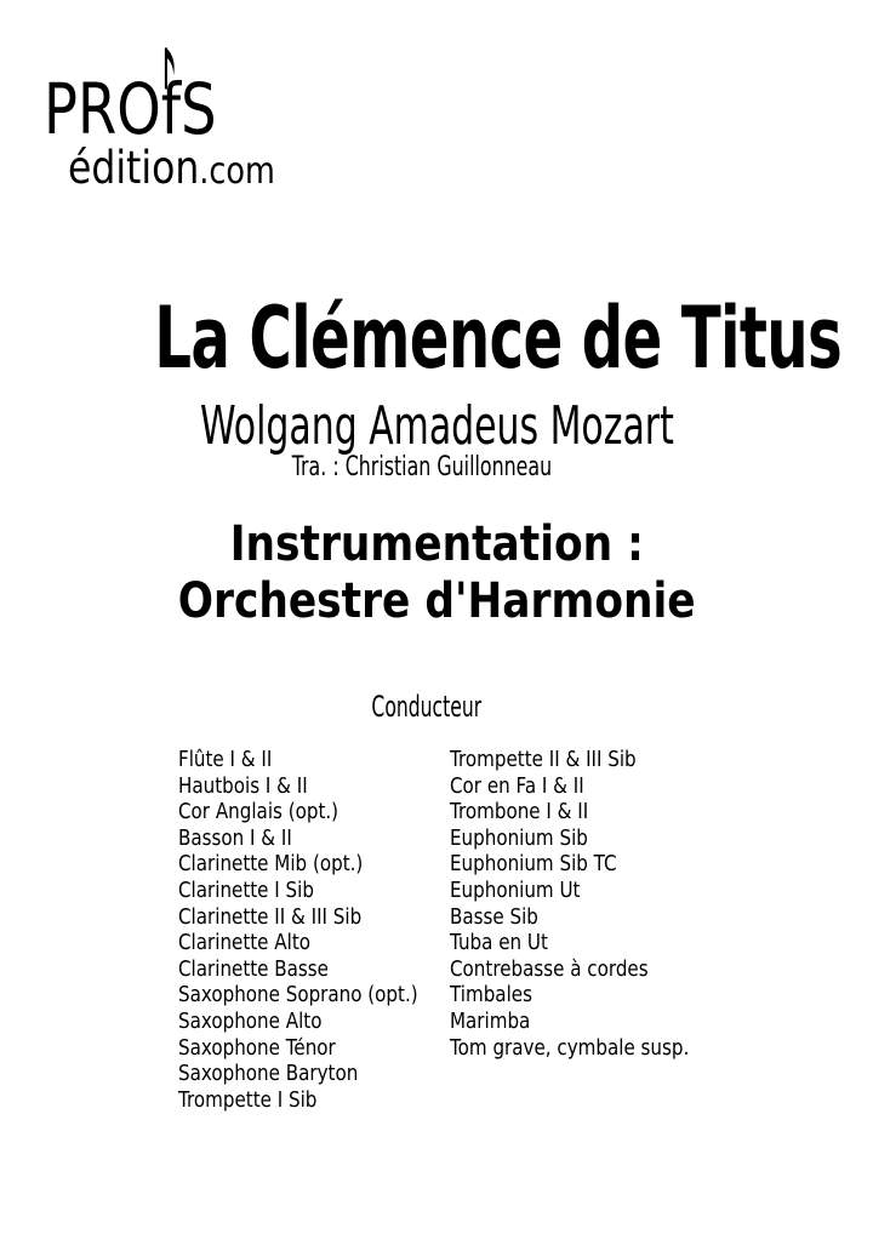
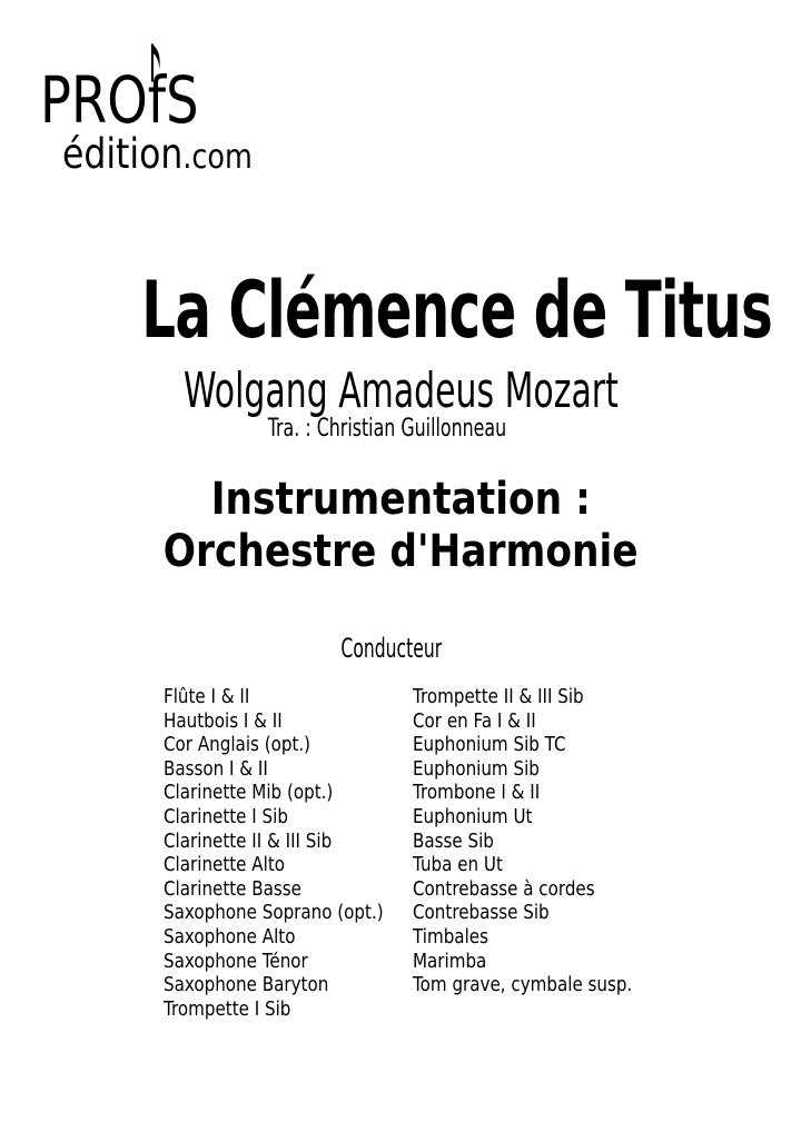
  PROfS
  édition.com
  La Clémence de Titus
  Wolgang Amadeus Mozart
  Tra. : Christian Guillonneau
  Instrumentation :
  Orchestre d'Harmonie
  Conducteur
  Flûte I & II
  Hautbois I & II
  Cor Anglais (opt.)
  Basson I & II
  Clarinette Mib (opt.)
  Clarinette I Sib
  Clarinette II & III Sib
  Clarinette Alto
  Clarinette Basse
  Saxophone Soprano (opt.)
  Saxophone Alto
  Saxophone Ténor
  Saxophone Baryton
  Trompette I Sib
  Trompette II & III Sib
  Cor en Fa I & II
- Trombone I & II
+ Euphonium Sib TC
  Euphonium Sib
- Euphonium Sib TC
+ Trombone I & II
  Euphonium Ut
  Basse Sib
  Tuba en Ut
  Contrebasse à cordes
+ Contrebasse Sib
  Timbales
  Marimba
  Tom grave, cymbale susp.
